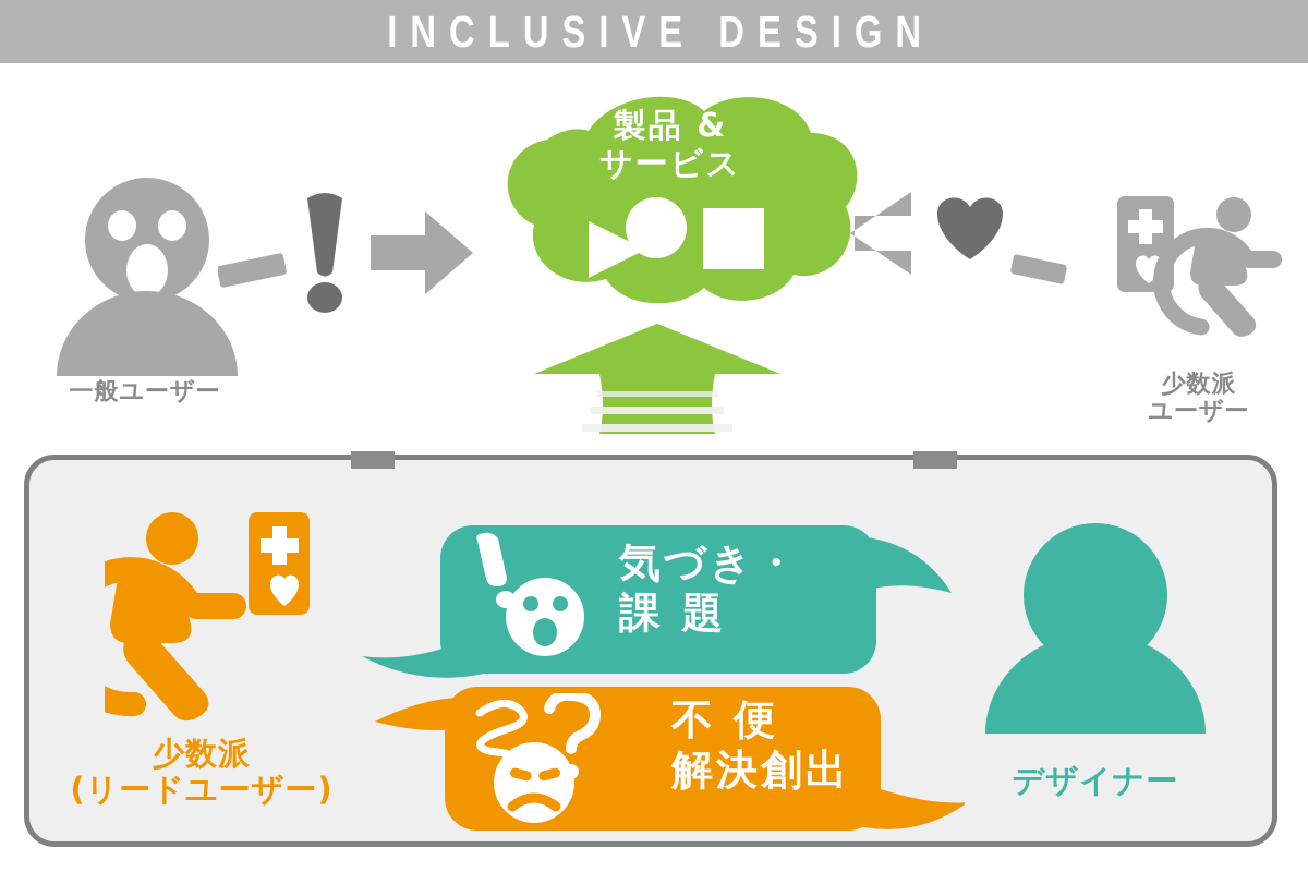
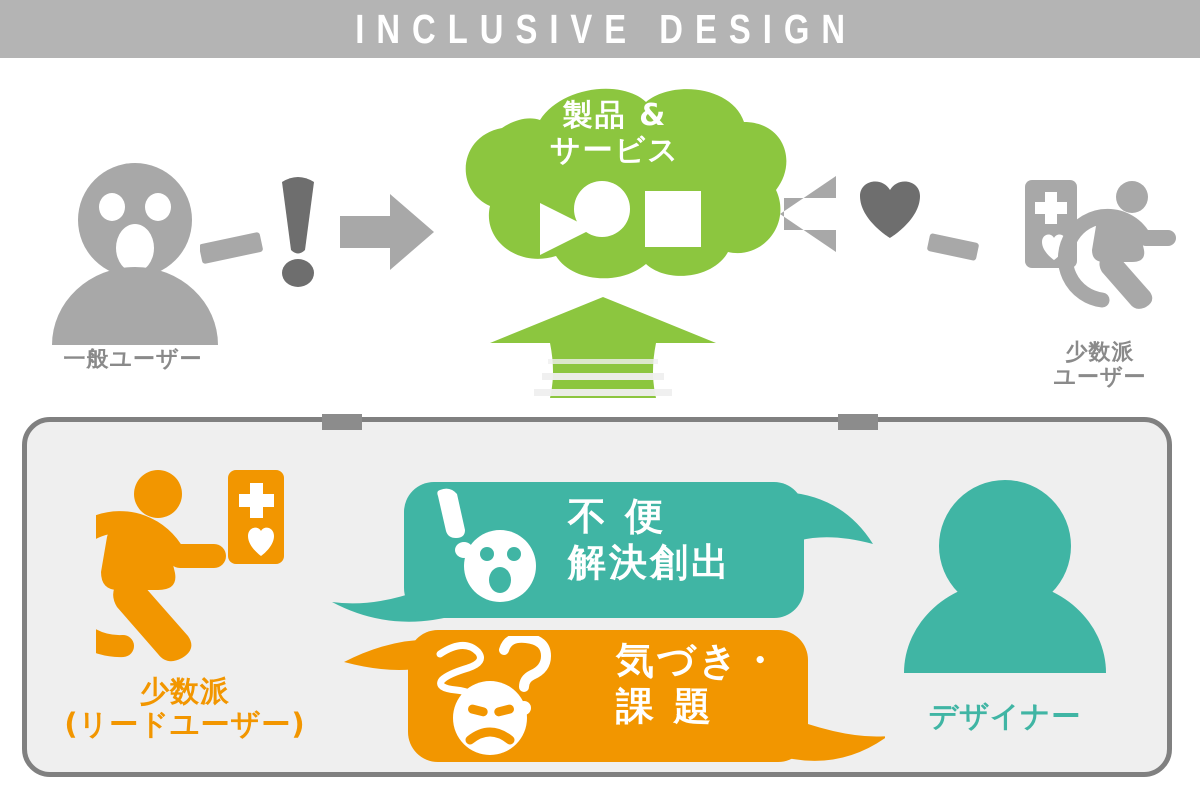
  INCLUSIVE DESIGN
  一般ユーザー
  製品 &
  サービス
  少数派
  ユーザー
  少数派
  (リードユーザー)
  デザイナー
- 気づき・
+ 不 便
- 課 題
+ 解決創出
- 不 便
+ 気づき・
- 解決創出
+ 課 題
